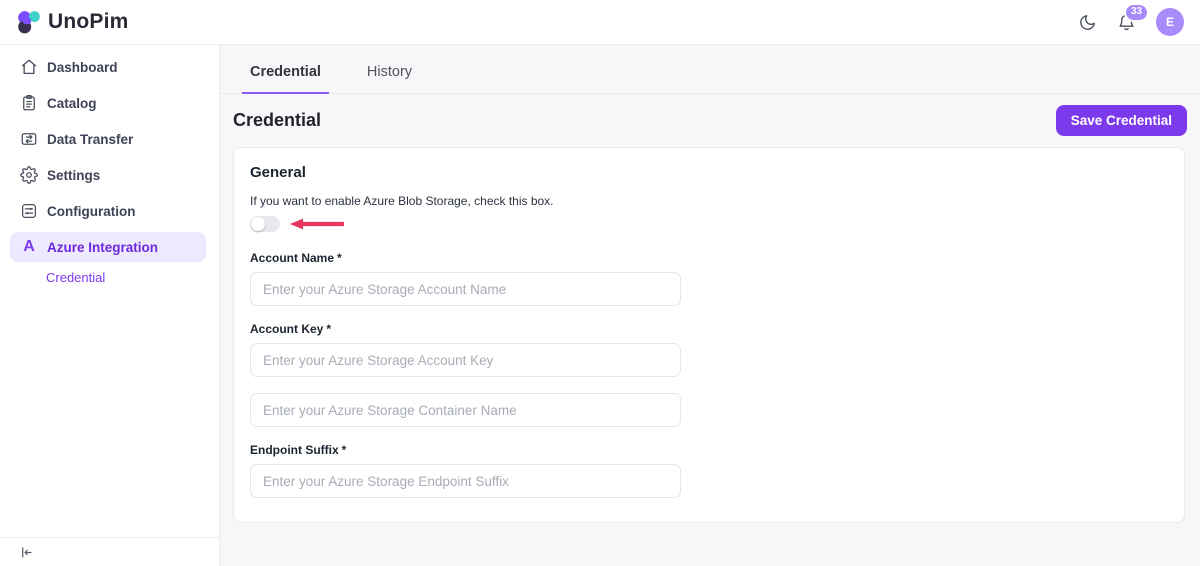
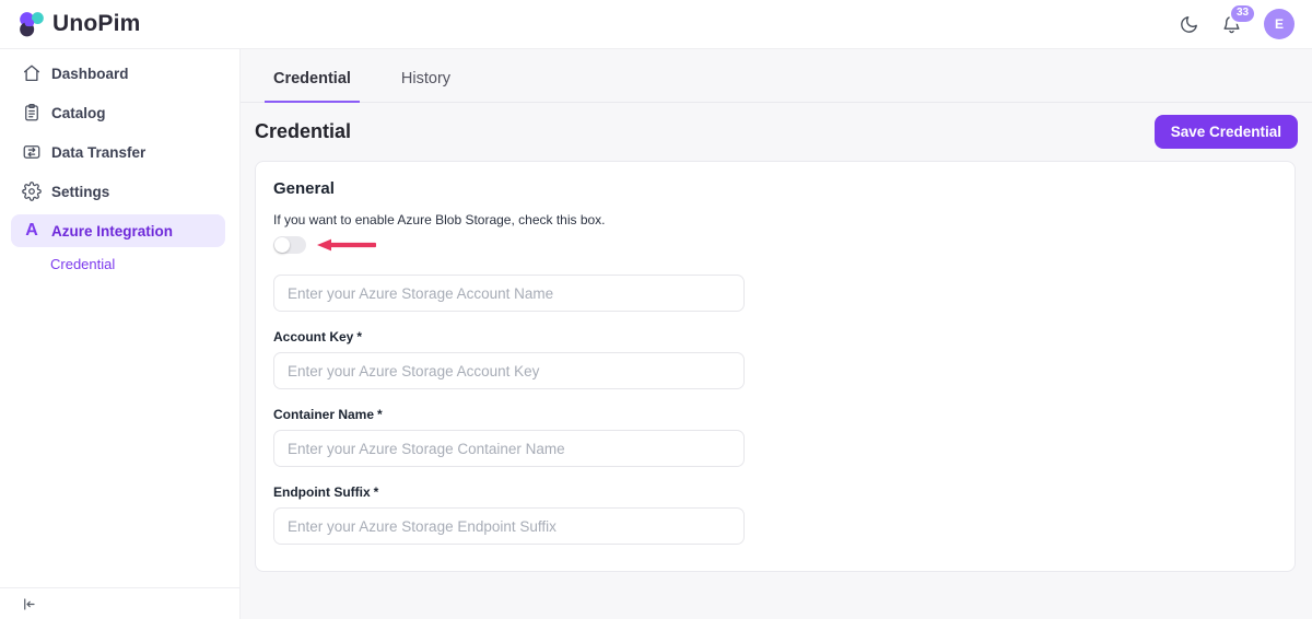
  UnoPim
  33
  E
  Dashboard
  Catalog
  Data Transfer
  Settings
- Configuration
  A
  Azure Integration
  Credential
  Credential
  History
  Credential
  Save Credential
  General
  If you want to enable Azure Blob Storage, check this box.
- Account Name *
  Enter your Azure Storage Account Name
  Account Key *
  Enter your Azure Storage Account Key
+ Container Name *
  Enter your Azure Storage Container Name
  Endpoint Suffix *
  Enter your Azure Storage Endpoint Suffix
